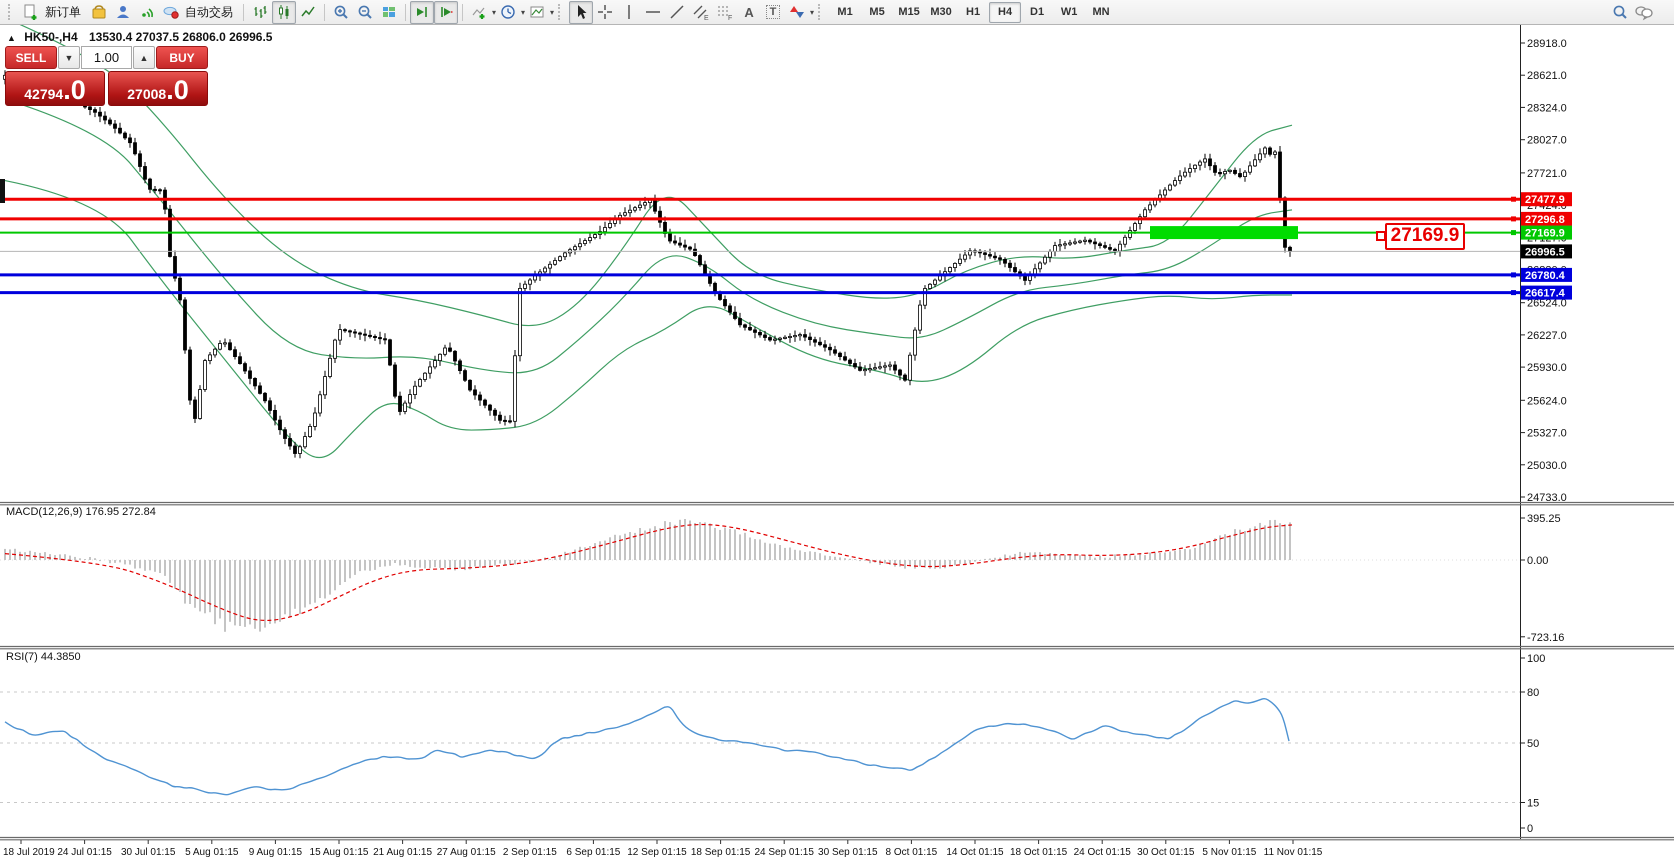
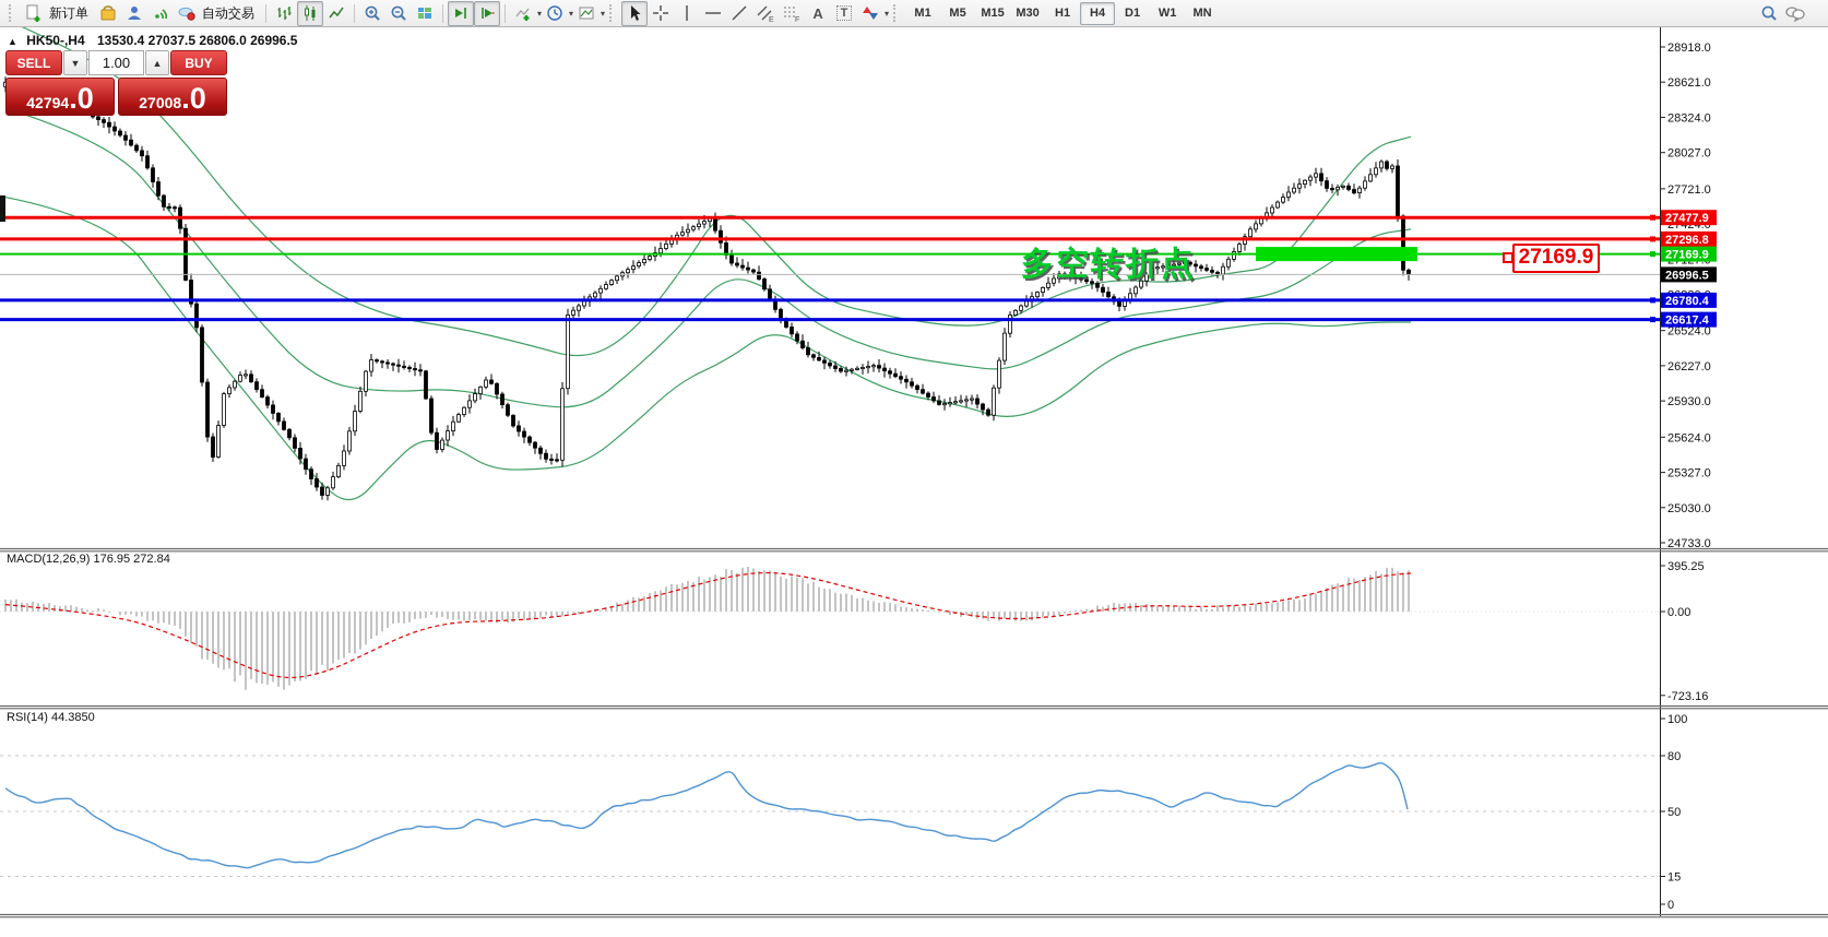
  新订单
  自动交易
  ▾
  ▾
  ▾
  A
  T
  ▾
  M1
  M5
  M15
  M30
  H1
  H4
  D1
  W1
  MN
  28918.0
  28621.0
  28324.0
  28027.0
  27721.0
  26524.0
  26227.0
  25930.0
  25624.0
  25327.0
  25030.0
  24733.0
  27477.9
  27296.8
  27169.9
  26780.4
  26617.4
  26996.5
  395.25
  0.00
  -723.16
  100
  80
  50
  15
  0
- 18 Jul 2019
- 24 Jul 01:15
- 30 Jul 01:15
- 5 Aug 01:15
- 9 Aug 01:15
- 15 Aug 01:15
- 21 Aug 01:15
- 27 Aug 01:15
- 2 Sep 01:15
- 6 Sep 01:15
- 12 Sep 01:15
- 18 Sep 01:15
- 24 Sep 01:15
- 30 Sep 01:15
- 8 Oct 01:15
- 14 Oct 01:15
- 18 Oct 01:15
- 24 Oct 01:15
- 30 Oct 01:15
- 5 Nov 01:15
- 11 Nov 01:15
  ▲ HK50-,H4 13530.4 27037.5 26806.0 26996.5
  SELL
  ▼
  1.00
  ▲
  BUY
  42794
  .0
  27008
  .0
+ 多空转折点
  27169.9
  MACD(12,26,9) 176.95 272.84
- RSI(7) 44.3850
+ RSI(14) 44.3850
